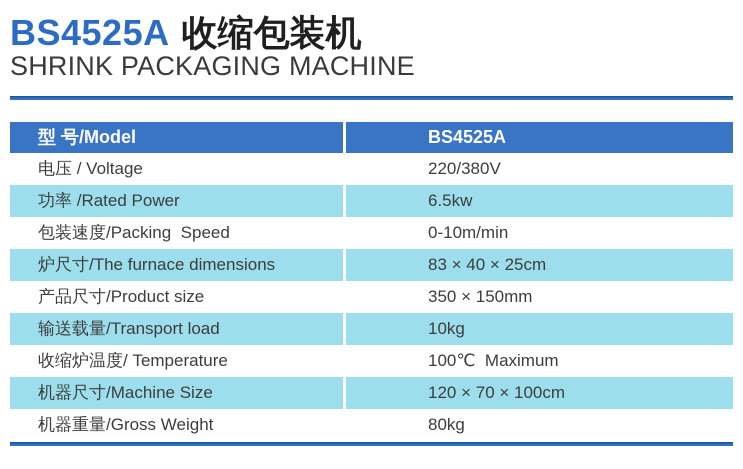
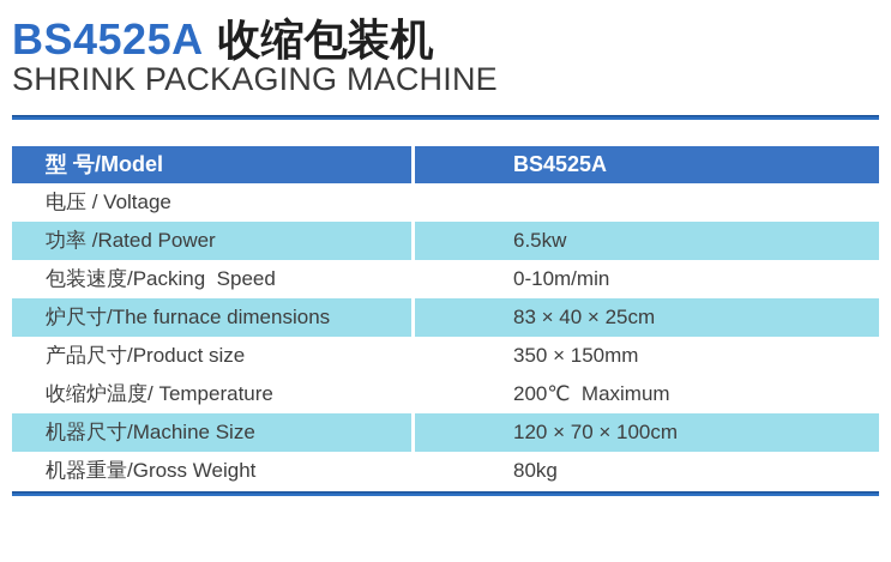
  BS4525A 收缩包装机
  SHRINK PACKAGING MACHINE
  型 号/Model
  BS4525A
  电压 / Voltage
- 220/380V
  功率 /Rated Power
  6.5kw
  包装速度/Packing Speed
  0-10m/min
  炉尺寸/The furnace dimensions
  83 × 40 × 25cm
  产品尺寸/Product size
  350 × 150mm
- 输送载量/Transport load
- 10kg
  收缩炉温度/ Temperature
- 100℃ Maximum
+ 200℃ Maximum
  机器尺寸/Machine Size
  120 × 70 × 100cm
  机器重量/Gross Weight
  80kg
